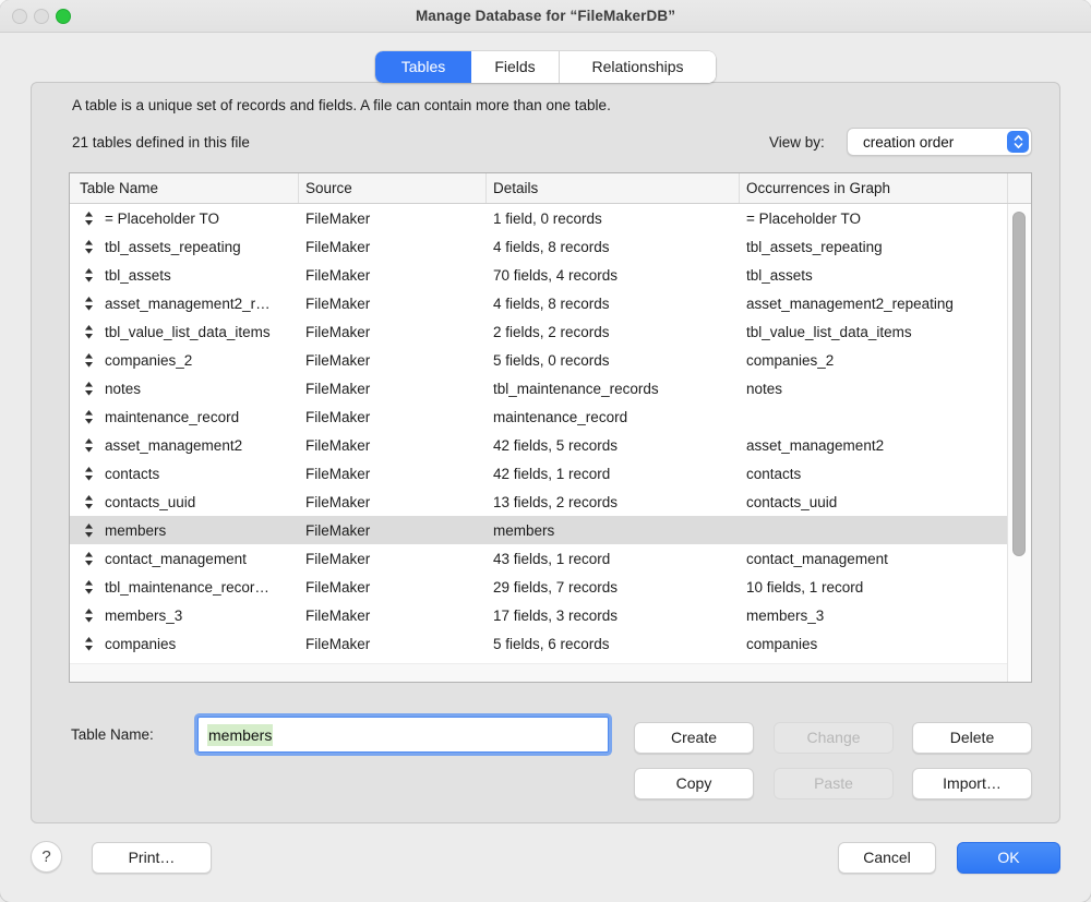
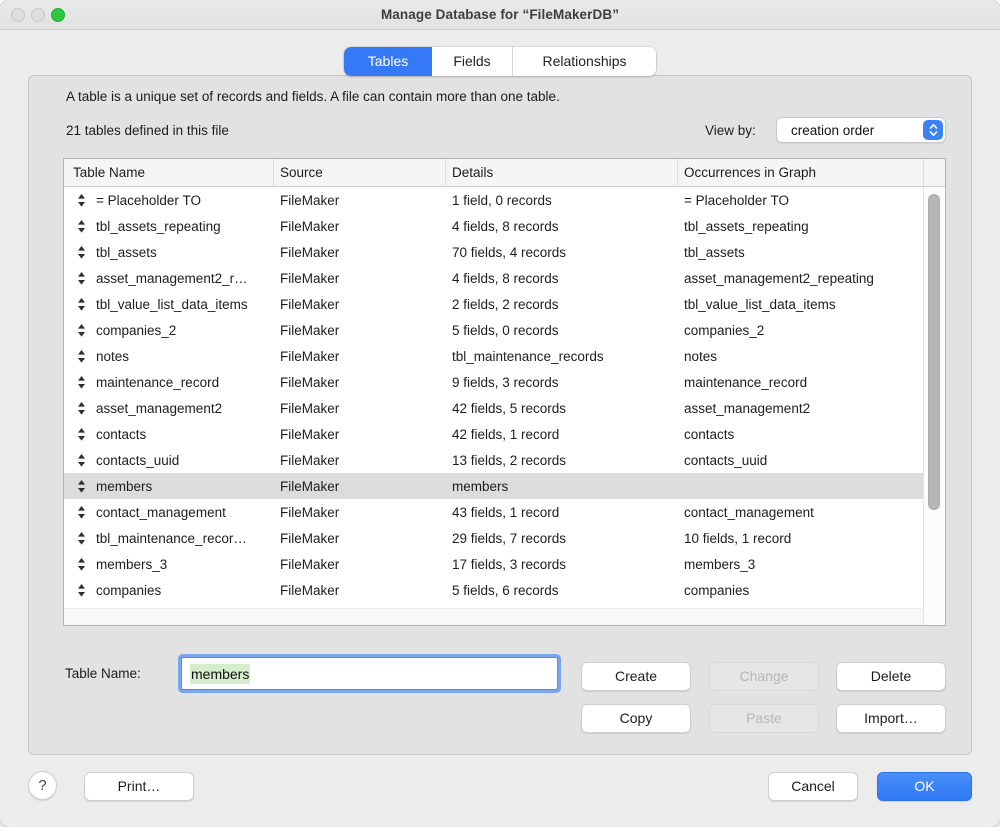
  Manage Database for “FileMakerDB”
  Tables
  Fields
  Relationships
  A table is a unique set of records and fields. A file can contain more than one table.
  21 tables defined in this file
  View by:
  creation order
  Table Name
  Source
  Details
  Occurrences in Graph
  = Placeholder TO
  FileMaker
  1 field, 0 records
  = Placeholder TO
  tbl_assets_repeating
  FileMaker
  4 fields, 8 records
  tbl_assets_repeating
  tbl_assets
  FileMaker
  70 fields, 4 records
  tbl_assets
  asset_management2_r…
  FileMaker
  4 fields, 8 records
  asset_management2_repeating
  tbl_value_list_data_items
  FileMaker
  2 fields, 2 records
  tbl_value_list_data_items
  companies_2
  FileMaker
  5 fields, 0 records
  companies_2
  notes
  FileMaker
  tbl_maintenance_records
  notes
  maintenance_record
  FileMaker
+ 9 fields, 3 records
  maintenance_record
  asset_management2
  FileMaker
  42 fields, 5 records
  asset_management2
  contacts
  FileMaker
  42 fields, 1 record
  contacts
  contacts_uuid
  FileMaker
  13 fields, 2 records
  contacts_uuid
  members
  FileMaker
  members
  contact_management
  FileMaker
  43 fields, 1 record
  contact_management
  tbl_maintenance_recor…
  FileMaker
  29 fields, 7 records
  10 fields, 1 record
  members_3
  FileMaker
  17 fields, 3 records
  members_3
  companies
  FileMaker
  5 fields, 6 records
  companies
  Table Name:
  members
  Create
  Change
  Delete
  Copy
  Paste
  Import…
  ?
  Print…
  Cancel
  OK
